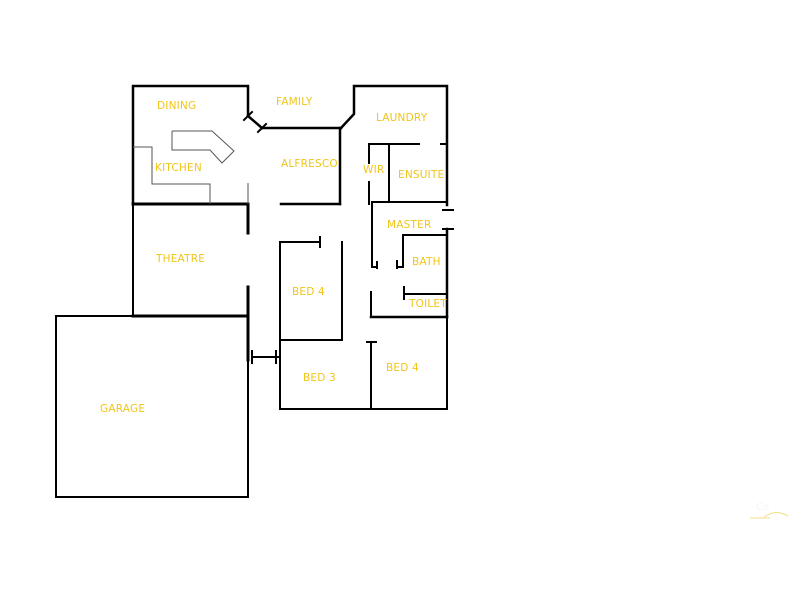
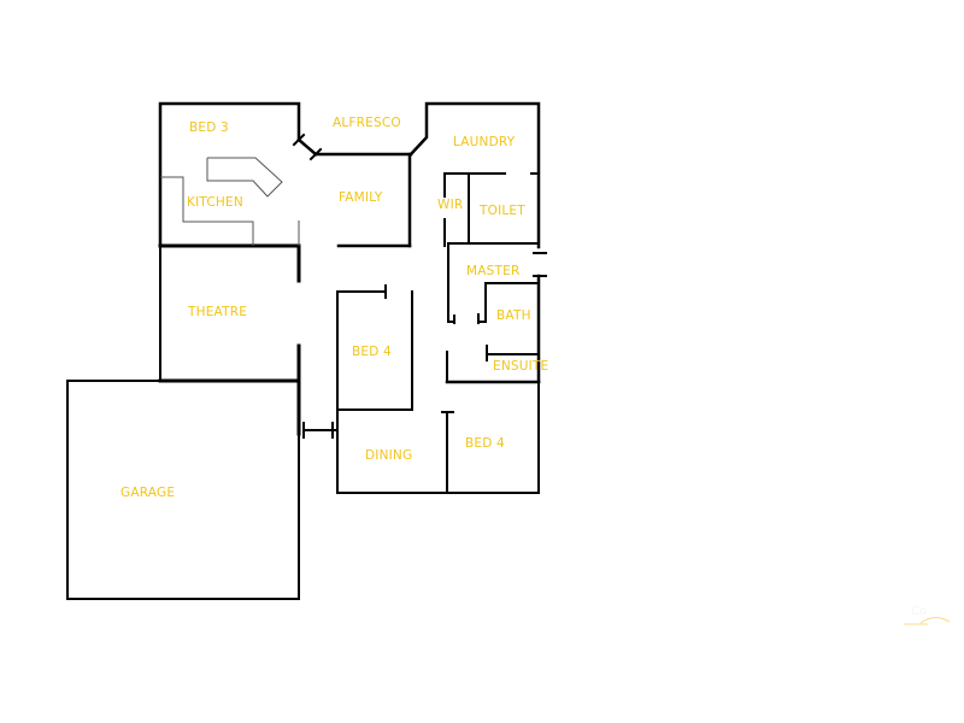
- DINING
+ BED 3
- FAMILY
+ ALFRESCO
  LAUNDRY
  KITCHEN
- ALFRESCO
+ FAMILY
  WIR
- ENSUITE
+ TOILET
  MASTER
  THEATRE
  BATH
  BED 4
- TOILET
+ ENSUITE
  BED 4
- BED 3
+ DINING
  GARAGE
  Co
